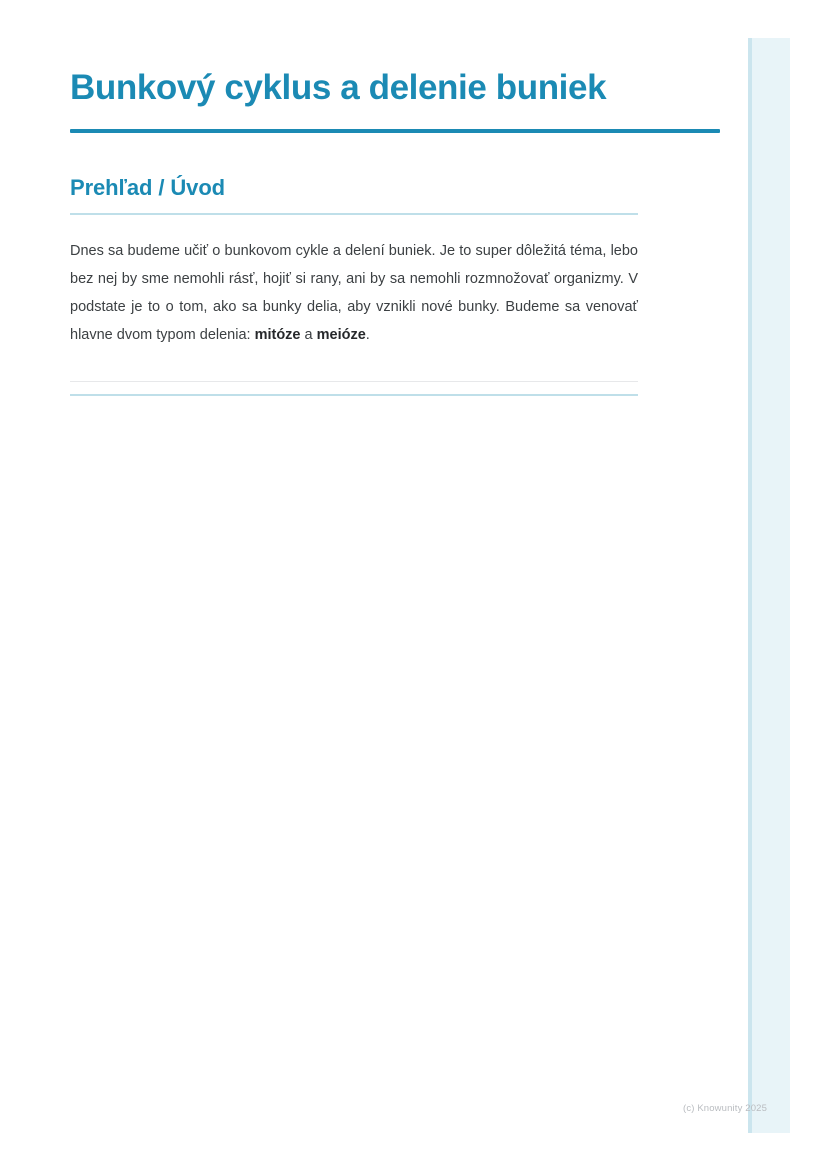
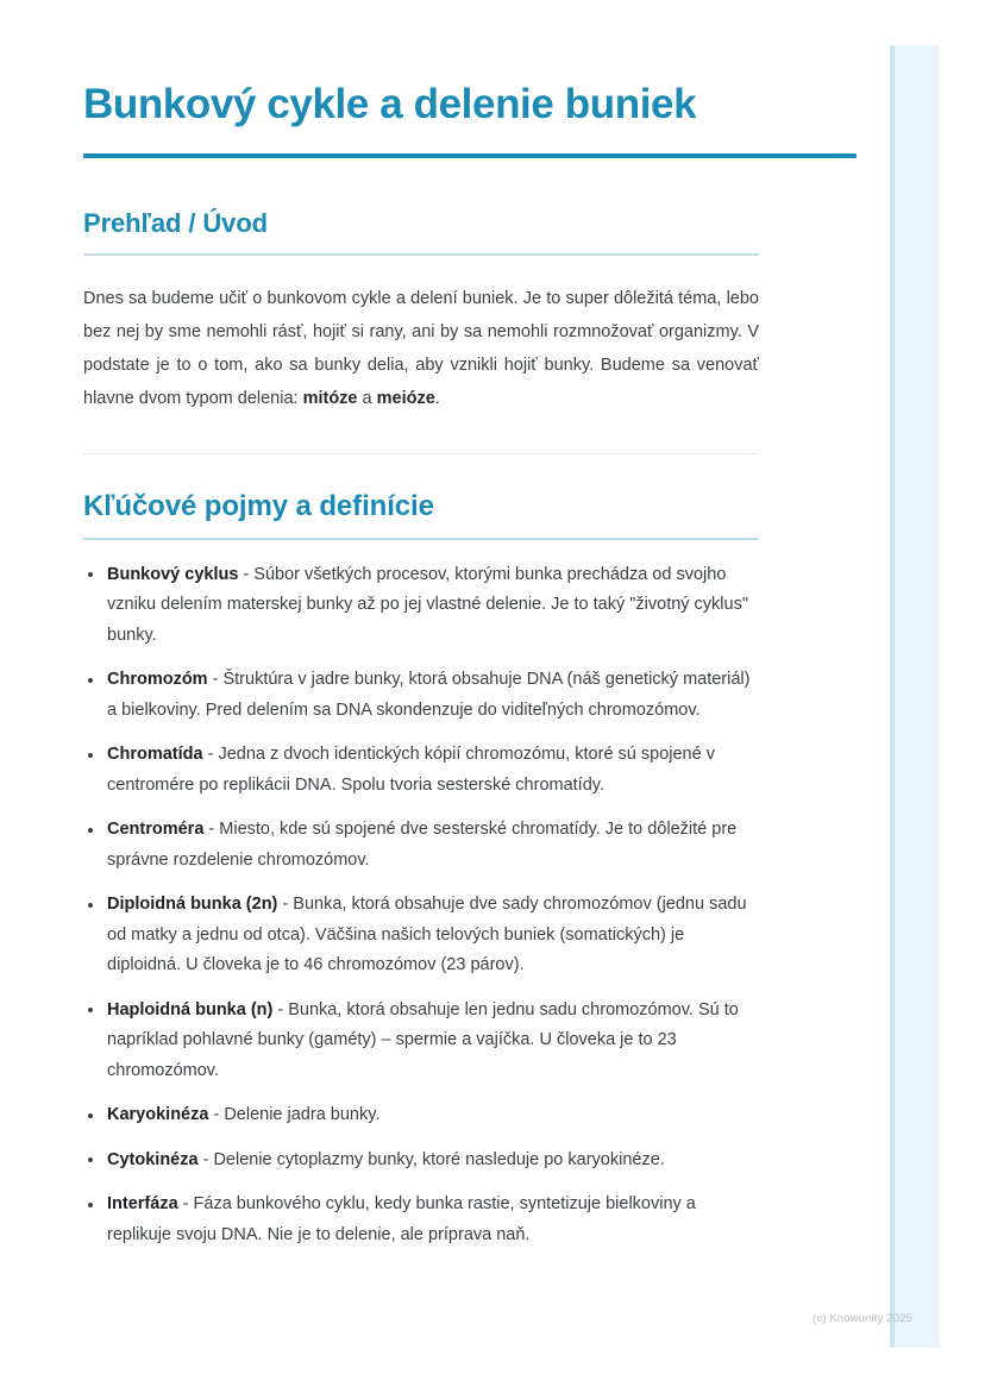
- Bunkový cyklus a delenie buniek
+ Bunkový cykle a delenie buniek
  Prehľad / Úvod
- Dnes sa budeme učiť o bunkovom cykle a delení buniek. Je to super dôležitá téma, lebo bez nej by sme nemohli rásť, hojiť si rany, ani by sa nemohli rozmnožovať organizmy. V podstate je to o tom, ako sa bunky delia, aby vznikli nové bunky. Budeme sa venovať hlavne dvom typom delenia: mitóze a meióze.
+ Dnes sa budeme učiť o bunkovom cykle a delení buniek. Je to super dôležitá téma, lebo bez nej by sme nemohli rásť, hojiť si rany, ani by sa nemohli rozmnožovať organizmy. V podstate je to o tom, ako sa bunky delia, aby vznikli hojiť bunky. Budeme sa venovať hlavne dvom typom delenia: mitóze a meióze.
+ Kľúčové pojmy a definície
+ Bunkový cyklus - Súbor všetkých procesov, ktorými bunka prechádza od svojho vzniku delením materskej bunky až po jej vlastné delenie. Je to taký "životný cyklus" bunky.
+ Chromozóm - Štruktúra v jadre bunky, ktorá obsahuje DNA (náš genetický materiál) a bielkoviny. Pred delením sa DNA skondenzuje do viditeľných chromozómov.
+ Chromatída - Jedna z dvoch identických kópií chromozómu, ktoré sú spojené v centromére po replikácii DNA. Spolu tvoria sesterské chromatídy.
+ Centroméra - Miesto, kde sú spojené dve sesterské chromatídy. Je to dôležité pre správne rozdelenie chromozómov.
+ Diploidná bunka (2n) - Bunka, ktorá obsahuje dve sady chromozómov (jednu sadu od matky a jednu od otca). Väčšina našich telových buniek (somatických) je diploidná. U človeka je to 46 chromozómov (23 párov).
+ Haploidná bunka (n) - Bunka, ktorá obsahuje len jednu sadu chromozómov. Sú to napríklad pohlavné bunky (gaméty) – spermie a vajíčka. U človeka je to 23 chromozómov.
+ Karyokinéza - Delenie jadra bunky.
+ Cytokinéza - Delenie cytoplazmy bunky, ktoré nasleduje po karyokinéze.
+ Interfáza - Fáza bunkového cyklu, kedy bunka rastie, syntetizuje bielkoviny a replikuje svoju DNA. Nie je to delenie, ale príprava naň.
  (c) Knowunity 2025
